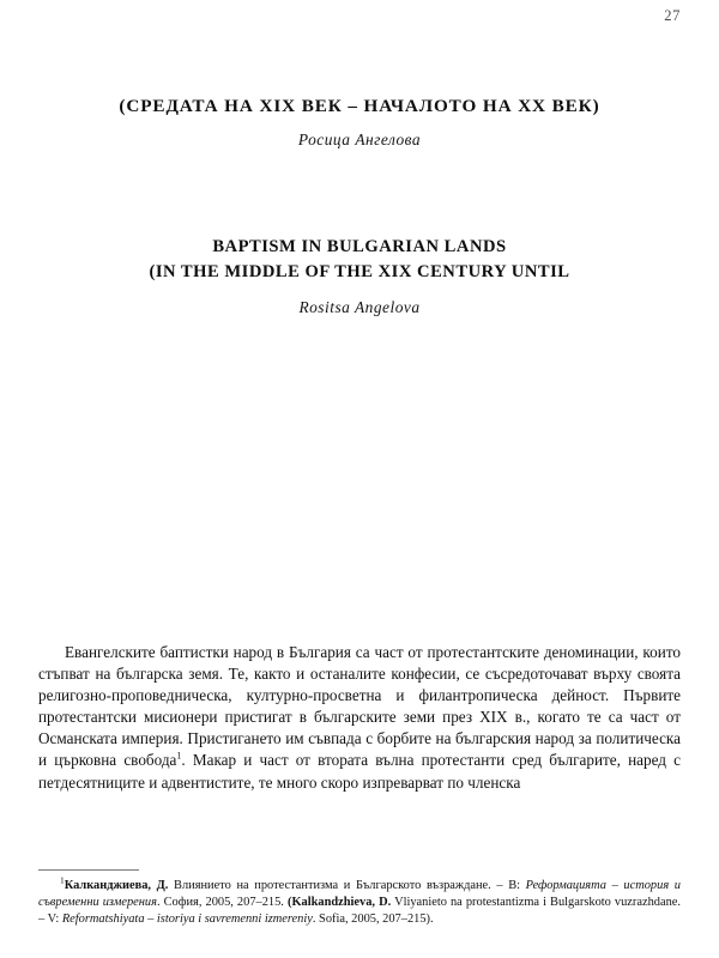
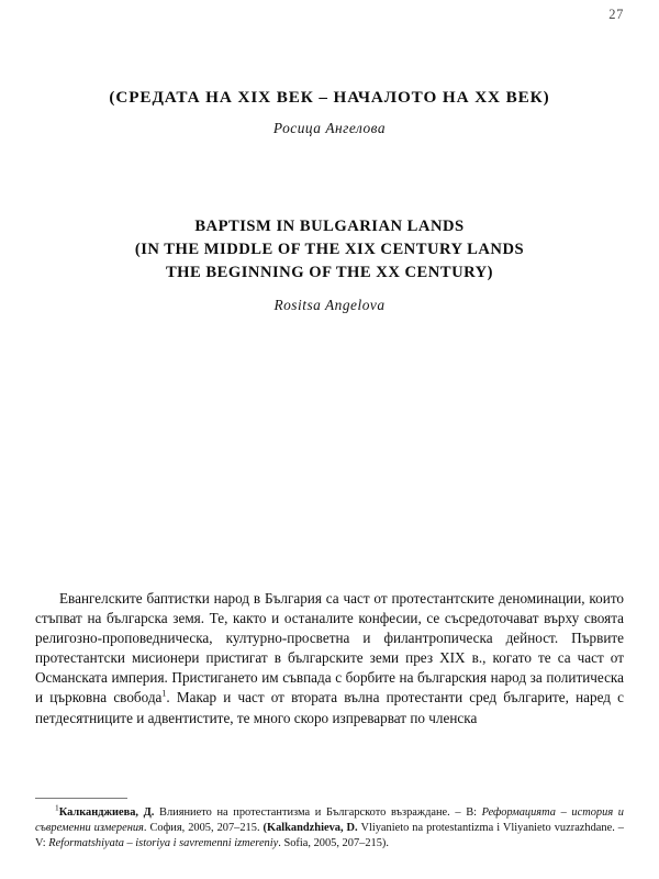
  27
  (СРЕДАТА НА XIX ВЕК – НАЧАЛОТО НА XX ВЕК)
  Росица Ангелова
  BAPTISM IN BULGARIAN LANDS
- (IN THE MIDDLE OF THE XIX CENTURY UNTIL
+ (IN THE MIDDLE OF THE XIX CENTURY LANDS
+ THE BEGINNING OF THE XX CENTURY)
  Rositsa Angelova
  Евангелските баптистки народ в България са част от протестантските деноминации, които стъпват на българска земя. Те, както и останалите конфесии, се съсредоточават върху своята религозно-проповедническа, културно-просветна и филантропическа дейност. Първите протестантски мисионери пристигат в българските земи през XIX в., когато те са част от Османската империя. Пристигането им съвпада с борбите на българския народ за политическа и църковна свобода1. Макар и част от втората вълна протестанти сред българите, наред с петдесятниците и адвентистите, те много скоро изпреварват по членска
- 1Калканджиева, Д. Влиянието на протестантизма и Българското възраждане. – В: Реформацията – история и съвременни измерения. София, 2005, 207–215. (Kalkandzhieva, D. Vliyanieto na protestantizma i Bulgarskoto vuzrazhdane. – V: Reformatshiyata – istoriya i savremenni izmereniy. Sofia, 2005, 207–215).
+ 1Калканджиева, Д. Влиянието на протестантизма и Българското възраждане. – В: Реформацията – история и съвременни измерения. София, 2005, 207–215. (Kalkandzhieva, D. Vliyanieto na protestantizma i Vliyanieto vuzrazhdane. – V: Reformatshiyata – istoriya i savremenni izmereniy. Sofia, 2005, 207–215).
